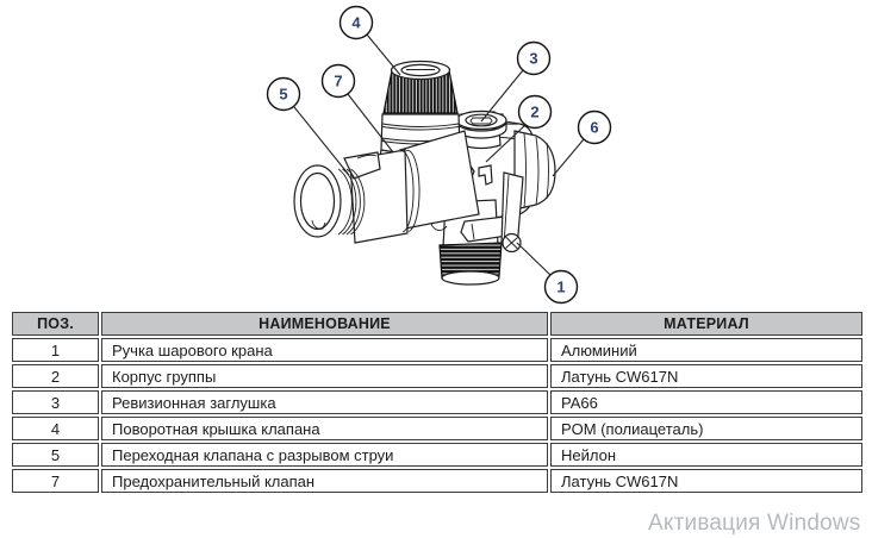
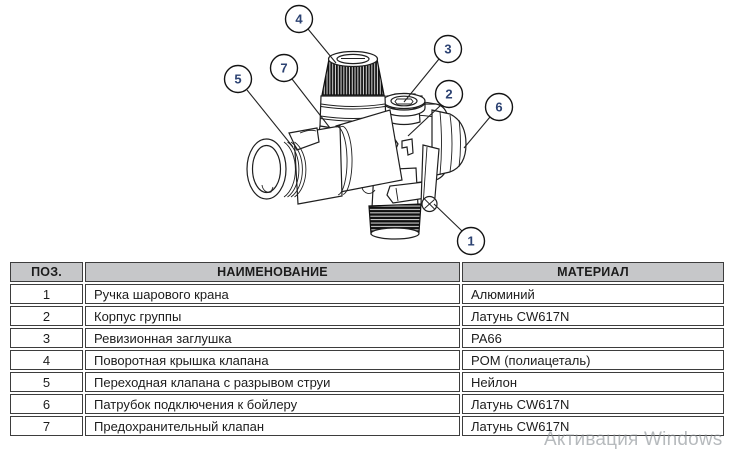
  4
  7
  5
  3
  2
  6
  1
  ПОЗ.	НАИМЕНОВАНИЕ	МАТЕРИАЛ
  1	Ручка шарового крана	Алюминий
  2	Корпус группы	Латунь CW617N
  3	Ревизионная заглушка	PA66
  4	Поворотная крышка клапана	POM (полиацеталь)
  5	Переходная клапана с разрывом струи	Нейлон
+ 6	Патрубок подключения к бойлеру	Латунь CW617N
  7	Предохранительный клапан	Латунь CW617N
  Активация Windows
